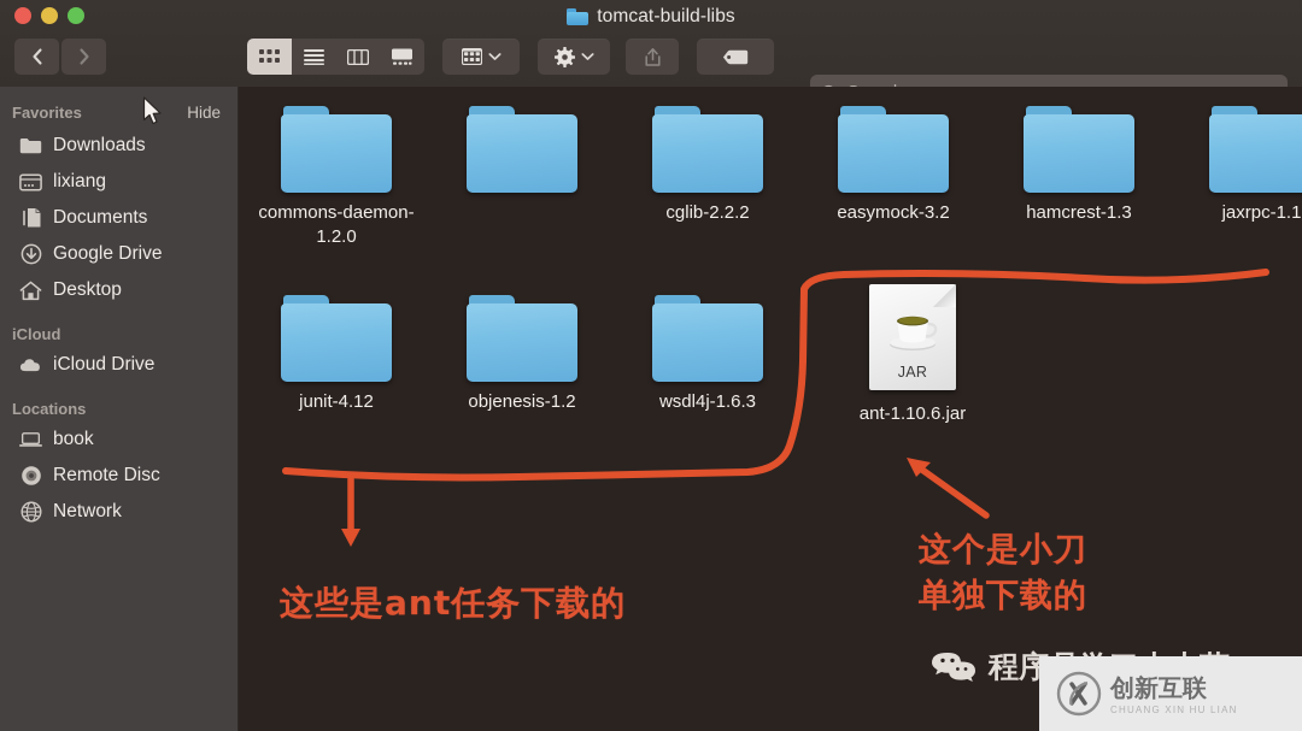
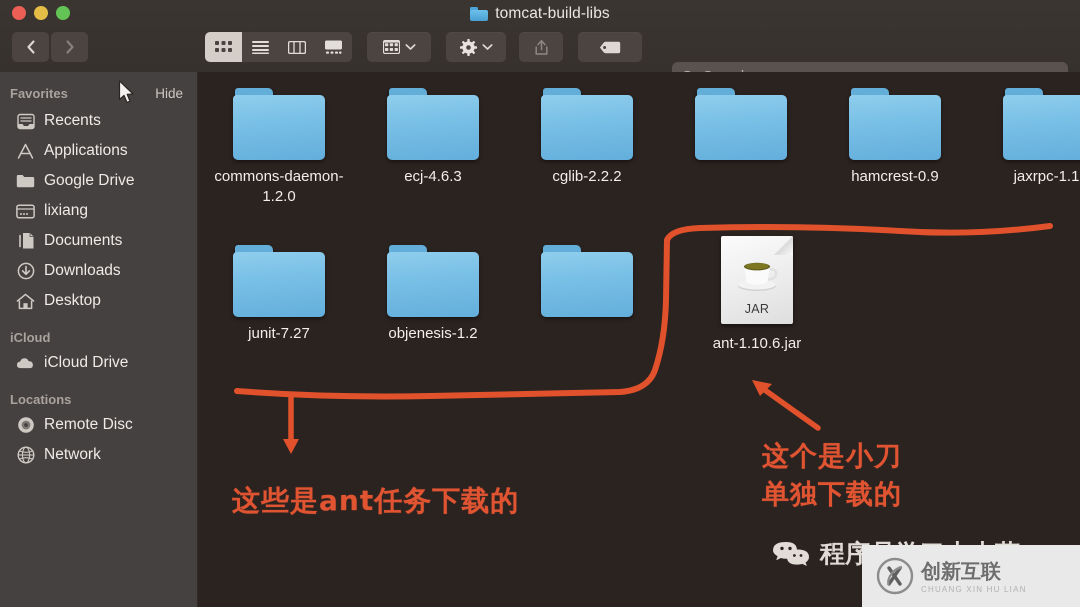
  tomcat-build-libs
  Favorites
  Hide
+ Recents
+ Applications
- Downloads
+ Google Drive
  lixiang
  Documents
- Google Drive
+ Downloads
  Desktop
  iCloud
  iCloud Drive
  Locations
- book
  Remote Disc
  Network
  commons-daemon-1.2.0
+ ecj-4.6.3
  cglib-2.2.2
- easymock-3.2
- hamcrest-1.3
+ hamcrest-0.9
  jaxrpc-1.1
- junit-4.12
+ junit-7.27
  objenesis-1.2
- wsdl4j-1.6.3
  JAR
  ant-1.10.6.jar
  这些是ant任务下载的
  这个是小刀
  单独下载的
  创新互联
  CHUANG XIN HU LIAN
